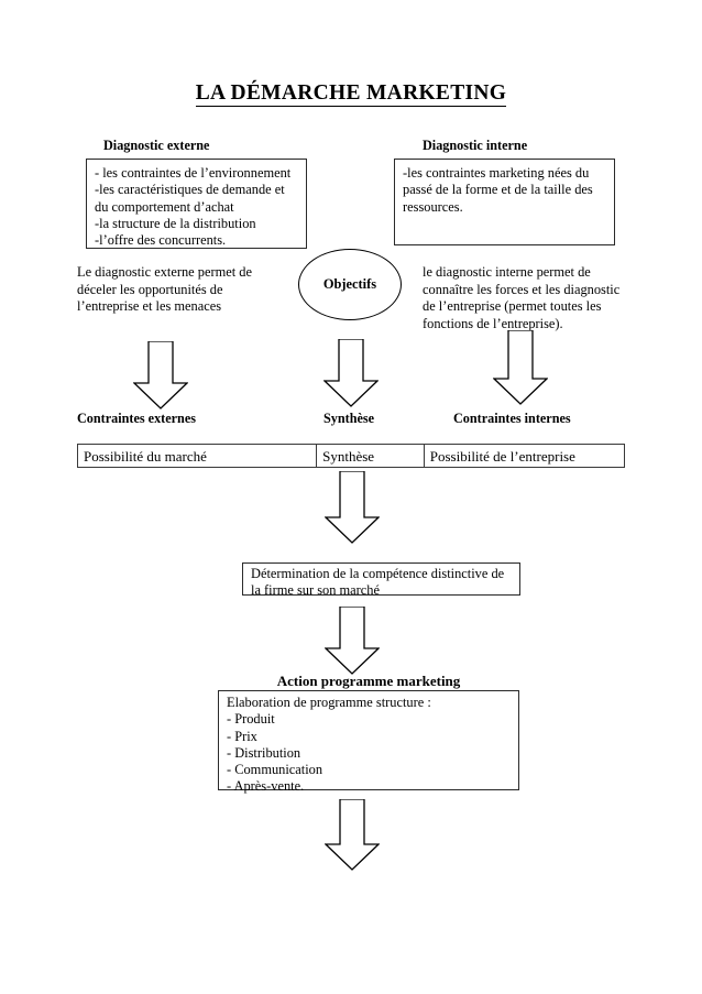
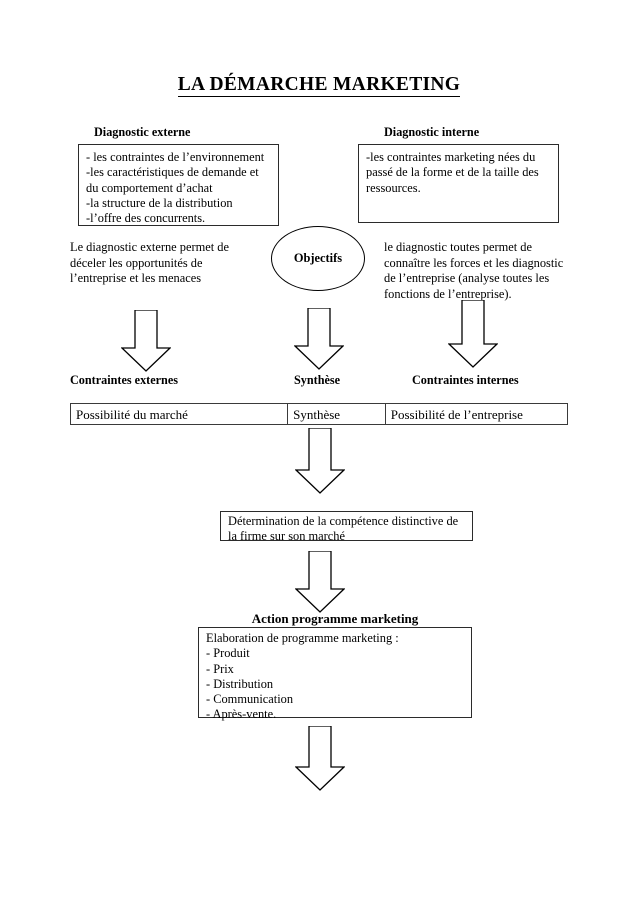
  LA DÉMARCHE MARKETING
  Diagnostic externe
  - les contraintes de l’environnement
  -les caractéristiques de demande et
  du comportement d’achat
  -la structure de la distribution
  -l’offre des concurrents.
  Le diagnostic externe permet de
  déceler les opportunités de
  l’entreprise et les menaces
  Diagnostic interne
  -les contraintes marketing nées du
  passé de la forme et de la taille des
  ressources.
- le diagnostic interne permet de
+ le diagnostic toutes permet de
  connaître les forces et les diagnostic
- de l’entreprise (permet toutes les
+ de l’entreprise (analyse toutes les
  fonctions de l’entreprise).
  Objectifs
  Contraintes externes
  Synthèse
  Contraintes internes
  Possibilité du marché
  Synthèse
  Possibilité de l’entreprise
  Détermination de la compétence distinctive de
  la firme sur son marché
  Action programme marketing
- Elaboration de programme structure :
+ Elaboration de programme marketing :
  - Produit
  - Prix
  - Distribution
  - Communication
  - Après-vente.
